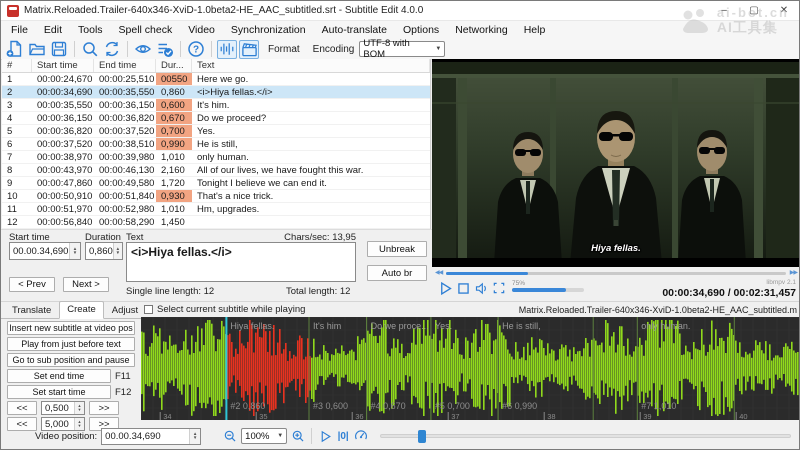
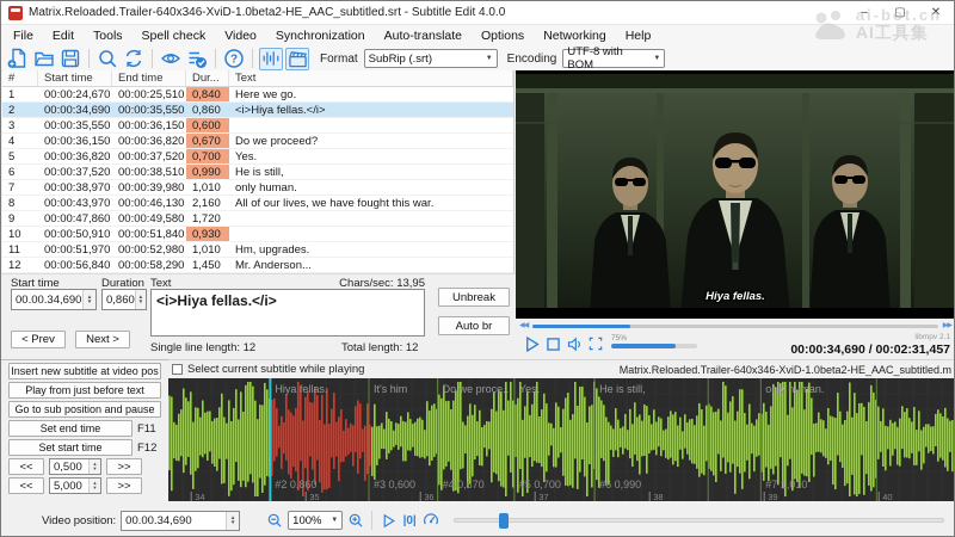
  Matrix.Reloaded.Trailer-640x346-XviD-1.0beta2-HE_AAC_subtitled.srt - Subtitle Edit 4.0.0
  –
  ▢
  ✕
  ai-bot.cn
  AI工具集
  File
  Edit
  Tools
  Spell check
  Video
  Synchronization
  Auto-translate
  Options
  Networking
  Help
  ?
  Format
+ SubRip (.srt)
  Encoding
  UTF-8 with BOM
  #
  Start time
  End time
  Dur...
  Text
  1
  00:00:24,670
  00:00:25,510
- 00550
+ 0,840
  Here we go.
  2
  00:00:34,690
  00:00:35,550
  0,860
  <i>Hiya fellas.</i>
  3
  00:00:35,550
  00:00:36,150
  0,600
- It's him.
  4
  00:00:36,150
  00:00:36,820
  0,670
  Do we proceed?
  5
  00:00:36,820
  00:00:37,520
  0,700
  Yes.
  6
  00:00:37,520
  00:00:38,510
  0,990
  He is still,
  7
  00:00:38,970
  00:00:39,980
  1,010
  only human.
  8
  00:00:43,970
  00:00:46,130
  2,160
  All of our lives, we have fought this war.
  9
  00:00:47,860
  00:00:49,580
  1,720
- Tonight I believe we can end it.
  10
  00:00:50,910
  00:00:51,840
  0,930
- That's a nice trick.
  11
  00:00:51,970
  00:00:52,980
  1,010
  Hm, upgrades.
  12
  00:00:56,840
  00:00:58,290
  1,450
+ Mr. Anderson...
  Hiya fellas.
  00:00:34,690 / 00:02:31,457
  Start time
  Duration
  Text
  Chars/sec: 13,95
  00.00.34,690
  0,860
  <i>Hiya fellas.</i>
  Unbreak
  Auto br
  < Prev
  Next >
  Single line length: 12
  Total length: 12
- Translate
- Create
- Adjust
  Insert new subtitle at video pos
  Play from just before text
  Go to sub position and pause
  Set end time
  F11
  Set start time
  F12
  <<
  0,500
  >>
  <<
  5,000
  >>
  Select current subtitle while playing
  Matrix.Reloaded.Trailer-640x346-XviD-1.0beta2-HE_AAC_subtitled.m
  Hiya fellas.
  #2 0,860
  It's him
  #3 0,600
  Do we proce...
  #4 0,670
  Yes.
  #5 0,700
  He is still,
  #6 0,990
  only human.
  #7 1,010
  34
  35
  36
  37
  38
  39
  40
  Video position:
  00.00.34,690
  100%
  |0|
